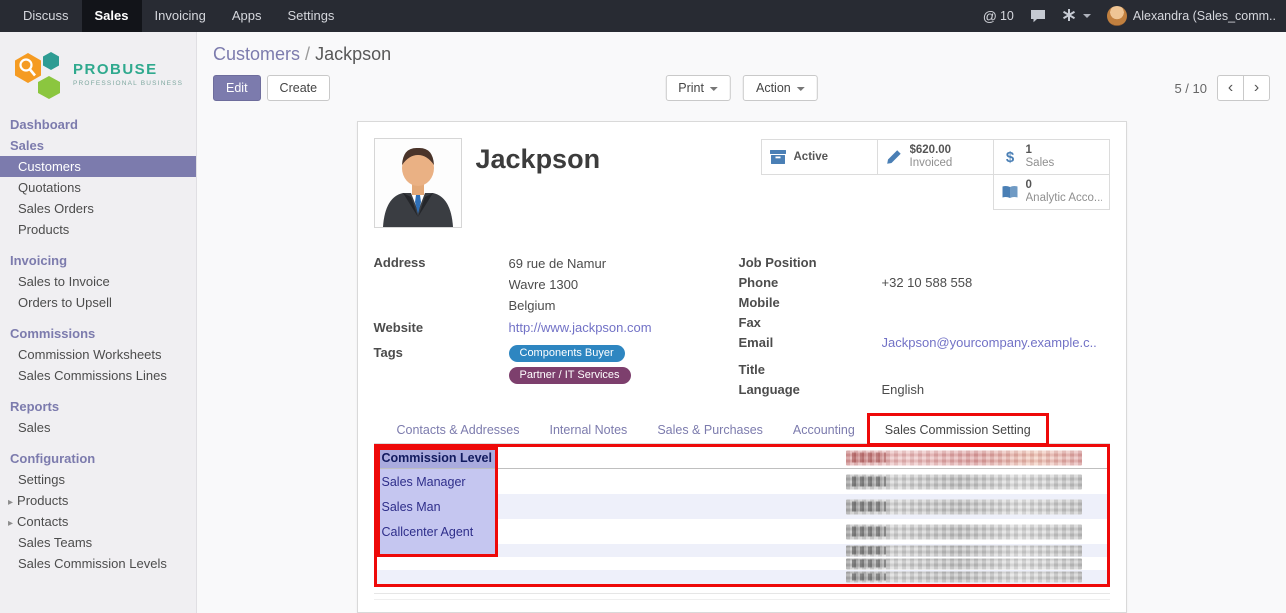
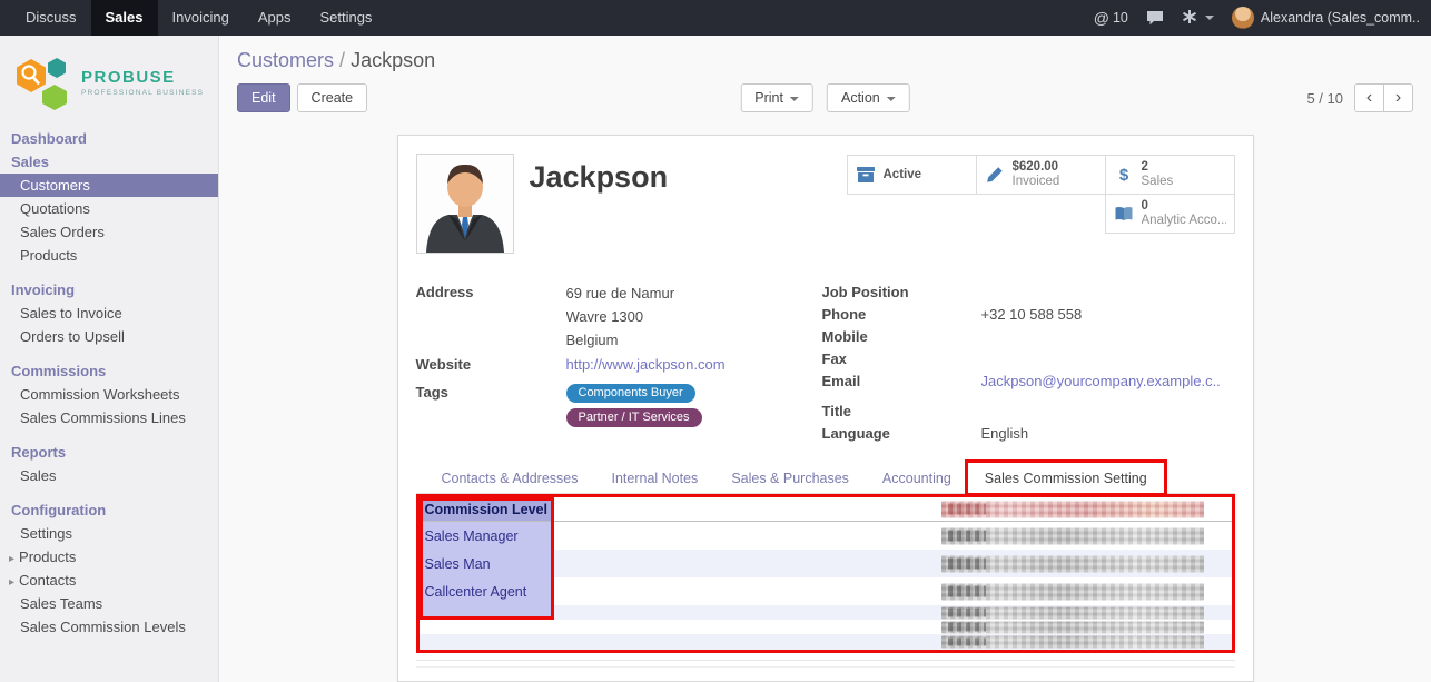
  Discuss
  Sales
  Invoicing
  Apps
  Settings
  @
  10
  Alexandra (Sales_comm..
  PROBUSE
  Dashboard
  Sales
  Customers
  Quotations
  Sales Orders
  Products
  Invoicing
  Sales to Invoice
  Orders to Upsell
  Commissions
  Commission Worksheets
  Sales Commissions Lines
  Reports
  Sales
  Configuration
  Settings
  ▸ Products
  ▸ Contacts
  Sales Teams
  Sales Commission Levels
  Customers / Jackpson
  Edit
  Create
  Print
  Action
  5 / 10
  ‹
  ›
  Jackpson
  Active
  $620.00
  Invoiced
  $
- 1
+ 2
  Sales
  0
  Analytic Acco..
  Address
  69 rue de Namur
  Wavre 1300
  Belgium
  Website
  http://www.jackpson.com
  Tags
  Components Buyer
  Partner / IT Services
  Job Position
  Phone
  +32 10 588 558
  Mobile
  Fax
  Email
  Jackpson@yourcompany.example.c..
  Title
  Language
  English
  Contacts & Addresses
  Internal Notes
  Sales & Purchases
  Accounting
  Sales Commission Setting
  Commission Level
  Sales Manager
  Sales Man
  Callcenter Agent
